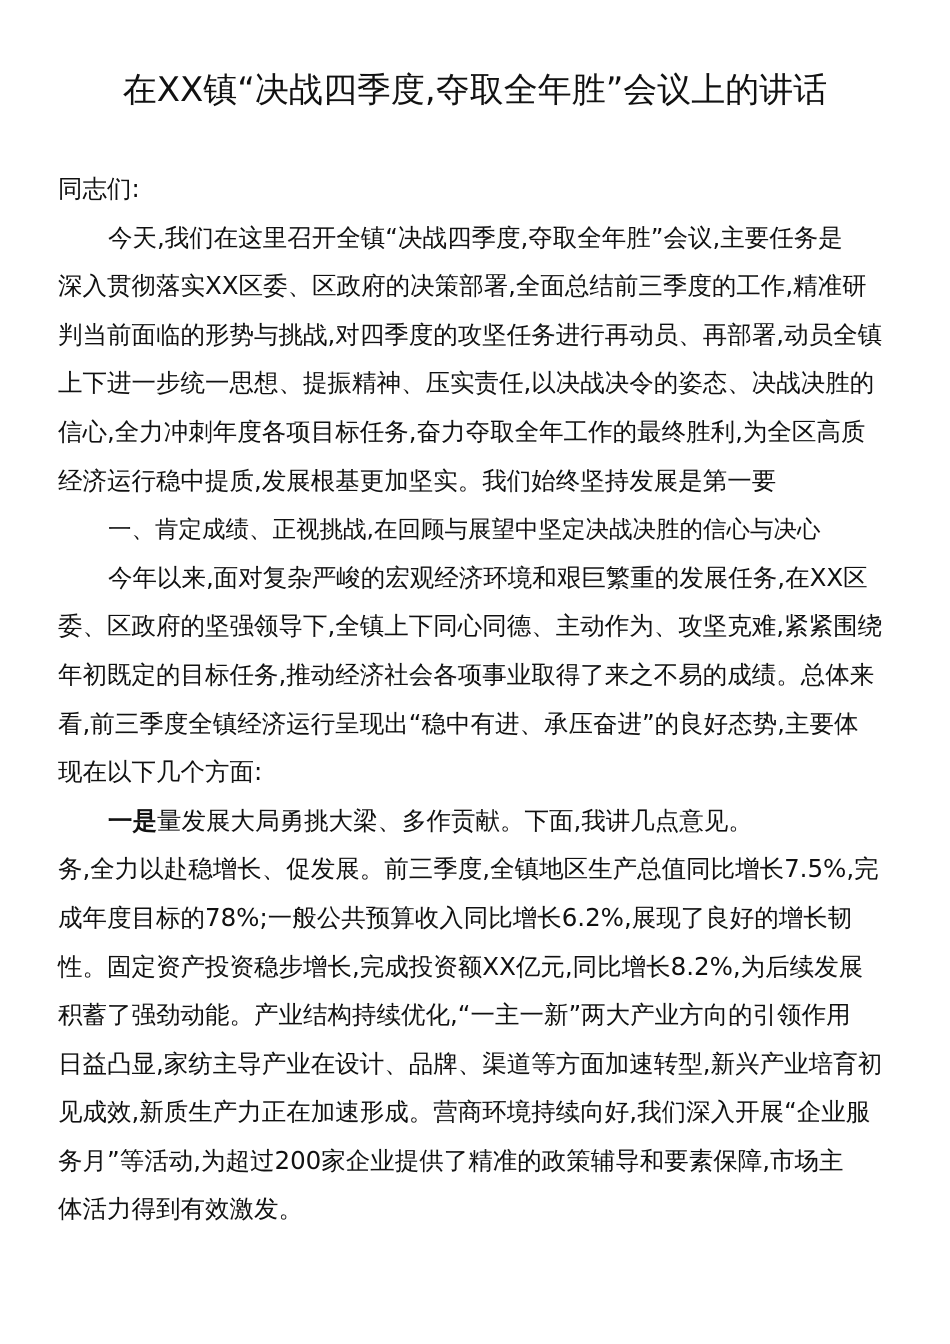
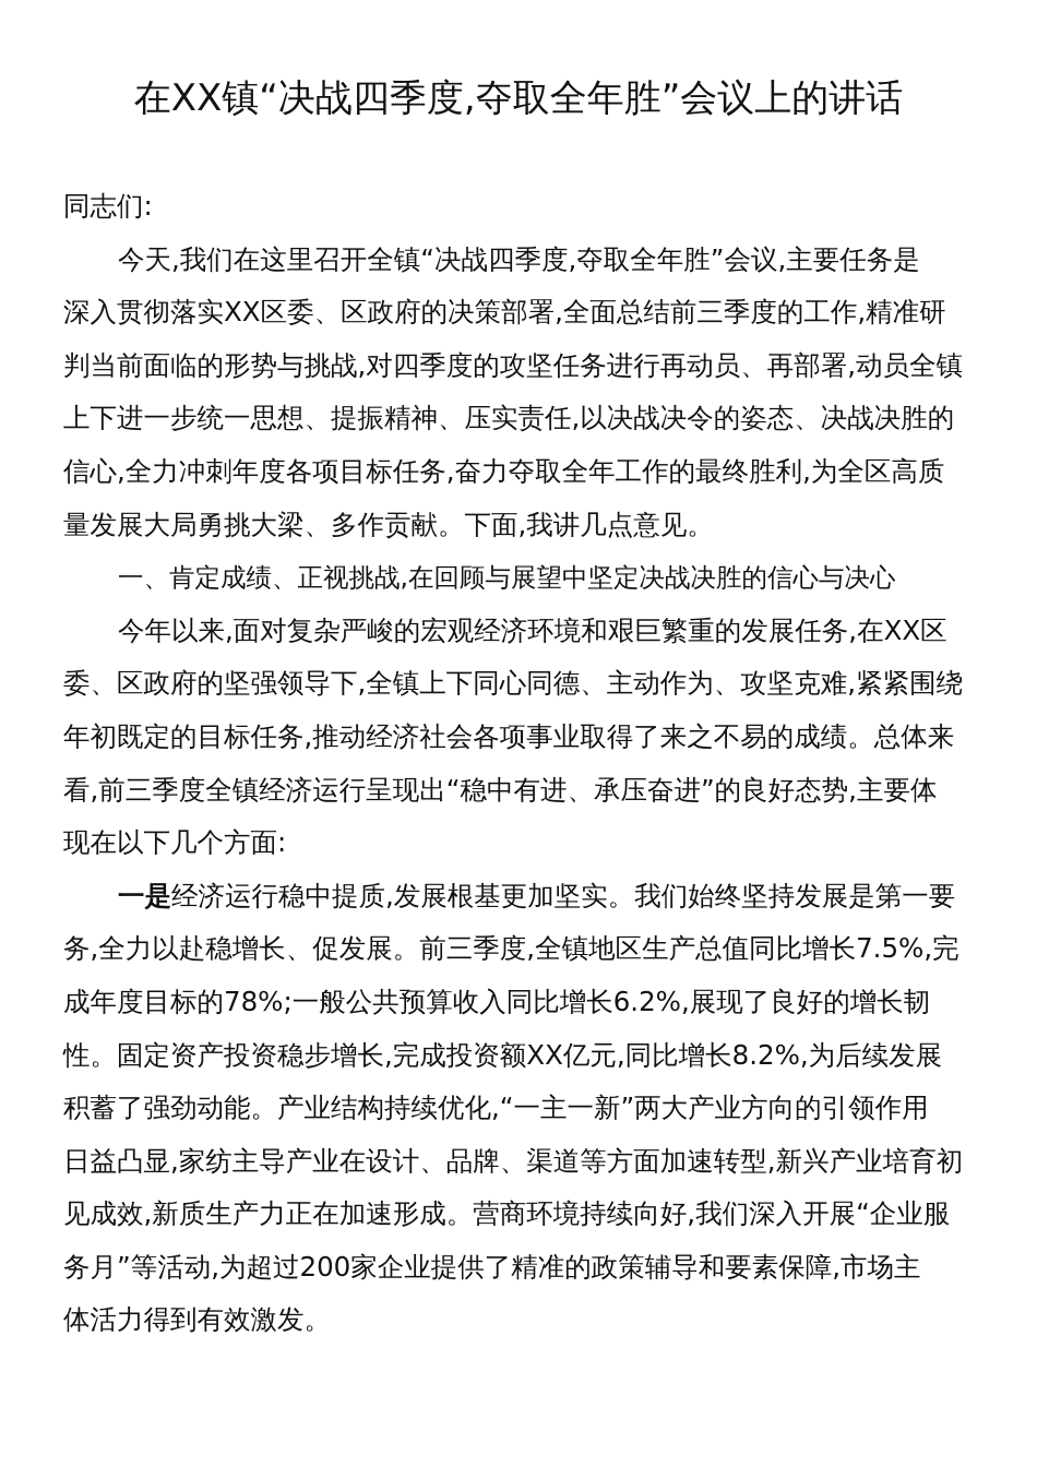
  在XX镇“决战四季度,夺取全年胜”会议上的讲话
  同志们:
  今天,我们在这里召开全镇“决战四季度,夺取全年胜”会议,主要任务是
  深入贯彻落实XX区委、区政府的决策部署,全面总结前三季度的工作,精准研
  判当前面临的形势与挑战,对四季度的攻坚任务进行再动员、再部署,动员全镇
  上下进一步统一思想、提振精神、压实责任,以决战决令的姿态、决战决胜的
  信心,全力冲刺年度各项目标任务,奋力夺取全年工作的最终胜利,为全区高质
- 经济运行稳中提质,发展根基更加坚实。我们始终坚持发展是第一要
+ 量发展大局勇挑大梁、多作贡献。下面,我讲几点意见。
  一、肯定成绩、正视挑战,在回顾与展望中坚定决战决胜的信心与决心
  今年以来,面对复杂严峻的宏观经济环境和艰巨繁重的发展任务,在XX区
  委、区政府的坚强领导下,全镇上下同心同德、主动作为、攻坚克难,紧紧围绕
  年初既定的目标任务,推动经济社会各项事业取得了来之不易的成绩。总体来
  看,前三季度全镇经济运行呈现出“稳中有进、承压奋进”的良好态势,主要体
  现在以下几个方面:
- 一是量发展大局勇挑大梁、多作贡献。下面,我讲几点意见。
+ 一是经济运行稳中提质,发展根基更加坚实。我们始终坚持发展是第一要
  务,全力以赴稳增长、促发展。前三季度,全镇地区生产总值同比增长7.5%,完
  成年度目标的78%;一般公共预算收入同比增长6.2%,展现了良好的增长韧
  性。固定资产投资稳步增长,完成投资额XX亿元,同比增长8.2%,为后续发展
  积蓄了强劲动能。产业结构持续优化,“一主一新”两大产业方向的引领作用
  日益凸显,家纺主导产业在设计、品牌、渠道等方面加速转型,新兴产业培育初
  见成效,新质生产力正在加速形成。营商环境持续向好,我们深入开展“企业服
  务月”等活动,为超过200家企业提供了精准的政策辅导和要素保障,市场主
  体活力得到有效激发。
